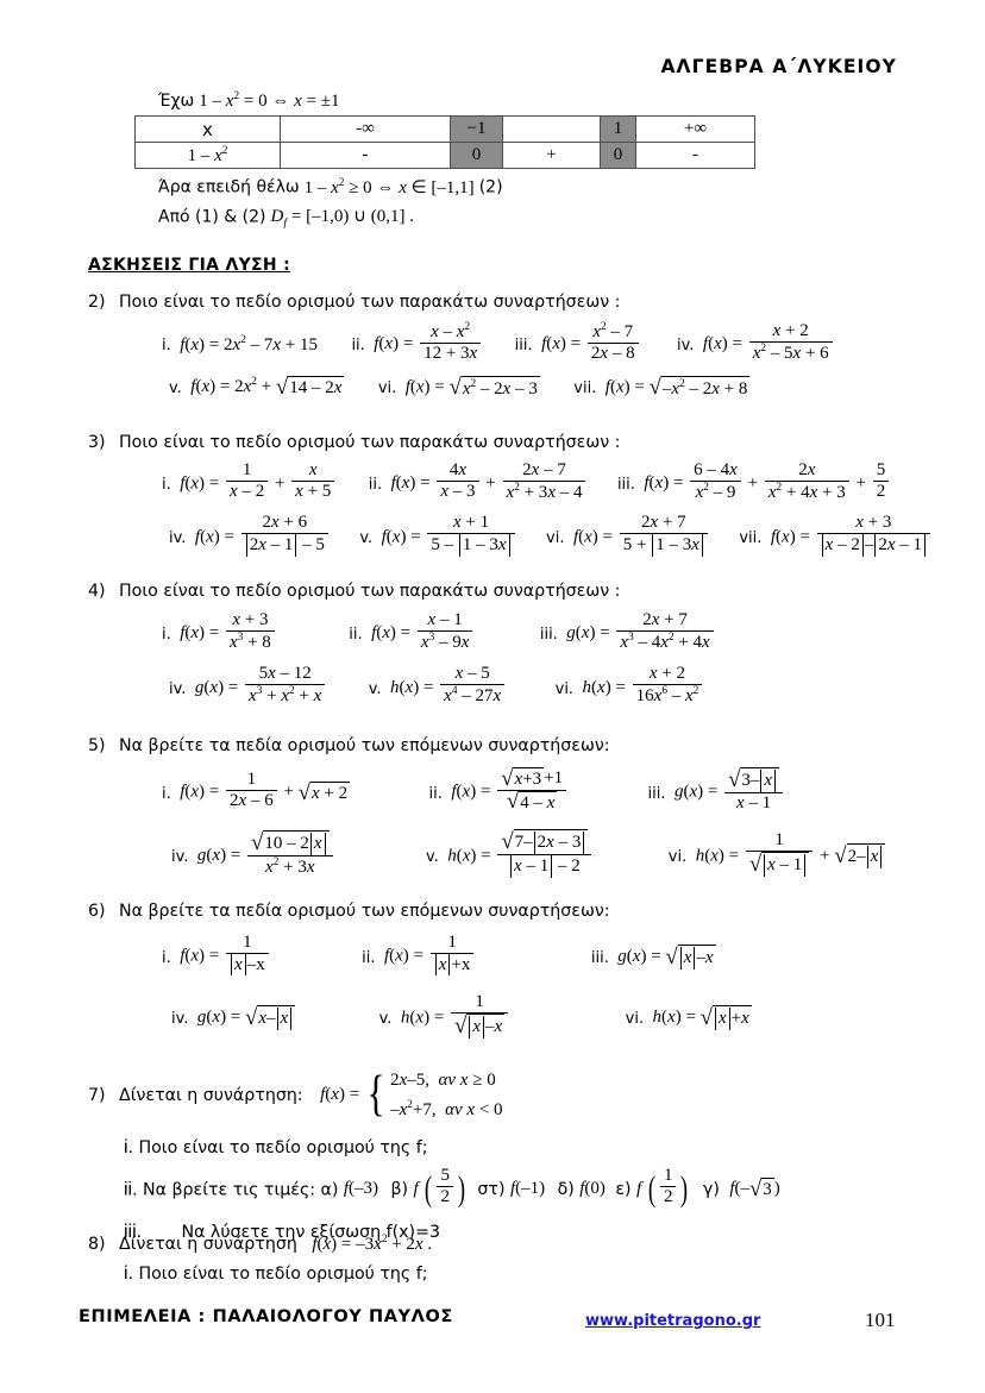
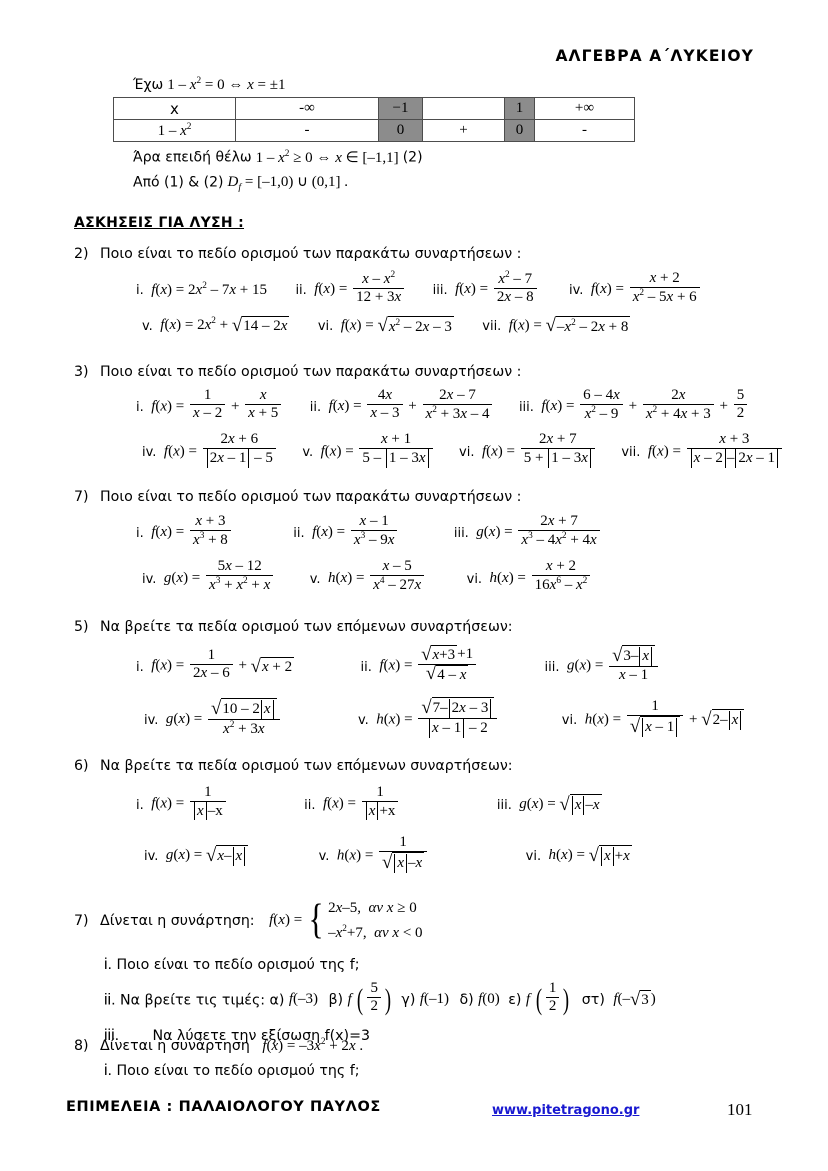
  ΑΛΓΕΒΡΑ Α΄ΛΥΚΕΙΟΥ
  Έχω 1 – x2 = 0 ⇔ x = ±1
  x	-∞	−1		1	+∞
  1 – x2	-	0	+	0	-
  Άρα επειδή θέλω 1 – x2 ≥ 0 ⇔ x ∈ [–1,1] (2)
  Από (1) & (2) Df = [–1,0) ∪ (0,1] .
  ΑΣΚΗΣΕΙΣ ΓΙΑ ΛΥΣΗ :
  2) Ποιο είναι το πεδίο ορισμού των παρακάτω συναρτήσεων :
  i. f(x) = 2x2 – 7x + 15 ii. f(x) =
  x – x2
  12 + 3x
  iii. f(x) =
  x2 – 7
  2x – 8
  iv. f(x) =
  x + 2
  x2 – 5x + 6
  v. f(x) = 2x2 + √14 – 2x vi. f(x) = √x2 – 2x – 3 vii. f(x) = √–x2 – 2x + 8
  3) Ποιο είναι το πεδίο ορισμού των παρακάτω συναρτήσεων :
  i. f(x) =
  1
  x – 2
  +
  x
  x + 5
  ii. f(x) =
  4x
  x – 3
  +
  2x – 7
  x2 + 3x – 4
  iii. f(x) =
  6 – 4x
  x2 – 9
  +
  2x
  x2 + 4x + 3
  +
  5
  2
  iv. f(x) =
  2x + 6
  2x – 1 – 5
  v. f(x) =
  x + 1
  5 – 1 – 3x
  vi. f(x) =
  2x + 7
  5 + 1 – 3x
  vii. f(x) =
  x + 3
  x – 2 – 2x – 1
- 4) Ποιο είναι το πεδίο ορισμού των παρακάτω συναρτήσεων :
+ 7) Ποιο είναι το πεδίο ορισμού των παρακάτω συναρτήσεων :
  i. f(x) =
  x + 3
  x3 + 8
  ii. f(x) =
  x – 1
  x3 – 9x
  iii. g(x) =
  2x + 7
  x3 – 4x2 + 4x
  iv. g(x) =
  5x – 12
  x3 + x2 + x
  v. h(x) =
  x – 5
  x4 – 27x
  vi. h(x) =
  x + 2
  16x6 – x2
  5) Να βρείτε τα πεδία ορισμού των επόμενων συναρτήσεων:
  i. f(x) =
  1
  2x – 6
  + √x + 2 ii. f(x) =
  √x+3 +1
  √4 – x
  iii. g(x) =
  √3– x
  x – 1
  iv. g(x) =
  √10 – 2 x
  x2 + 3x
  v. h(x) =
  √7– 2x – 3
  x – 1 – 2
  vi. h(x) =
  1
  √ x – 1
  + √2– x
  6) Να βρείτε τα πεδία ορισμού των επόμενων συναρτήσεων:
  i. f(x) =
  1
  x –x
  ii. f(x) =
  1
  x +x
  iii. g(x) = √ x –x
  iv. g(x) = √x– x v. h(x) =
  1
  √ x –x
  vi. h(x) = √ x +x
  7) Δίνεται η συνάρτηση: f(x) =
  {
  2x–5, αν x ≥ 0
  –x2+7, αν x < 0
  i. Ποιο είναι το πεδίο ορισμού της f;
  ii. Να βρείτε τις τιμές: α) f(–3) β) f
  (
  5
  2
  )
- στ) f(–1) δ) f(0) ε) f
+ γ) f(–1) δ) f(0) ε) f
  (
  1
  2
  )
- γ) f(–√3 )
+ στ) f(–√3 )
  iii. Να λύσετε την εξίσωση f(x)=3
  8) Δίνεται η συνάρτηση f(x) = –3x2 + 2x .
  i. Ποιο είναι το πεδίο ορισμού της f;
  ΕΠΙΜΕΛΕΙΑ : ΠΑΛΑΙΟΛΟΓΟΥ ΠΑΥΛΟΣ
  www.pitetragono.gr
  101
